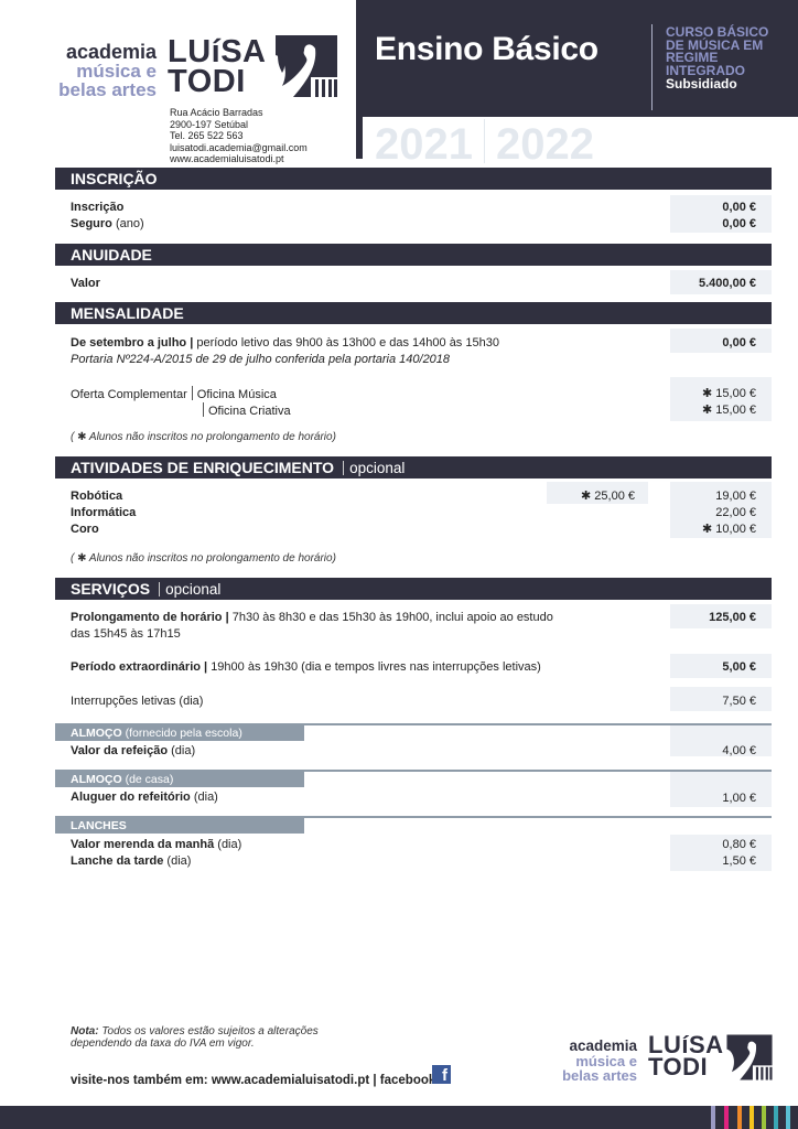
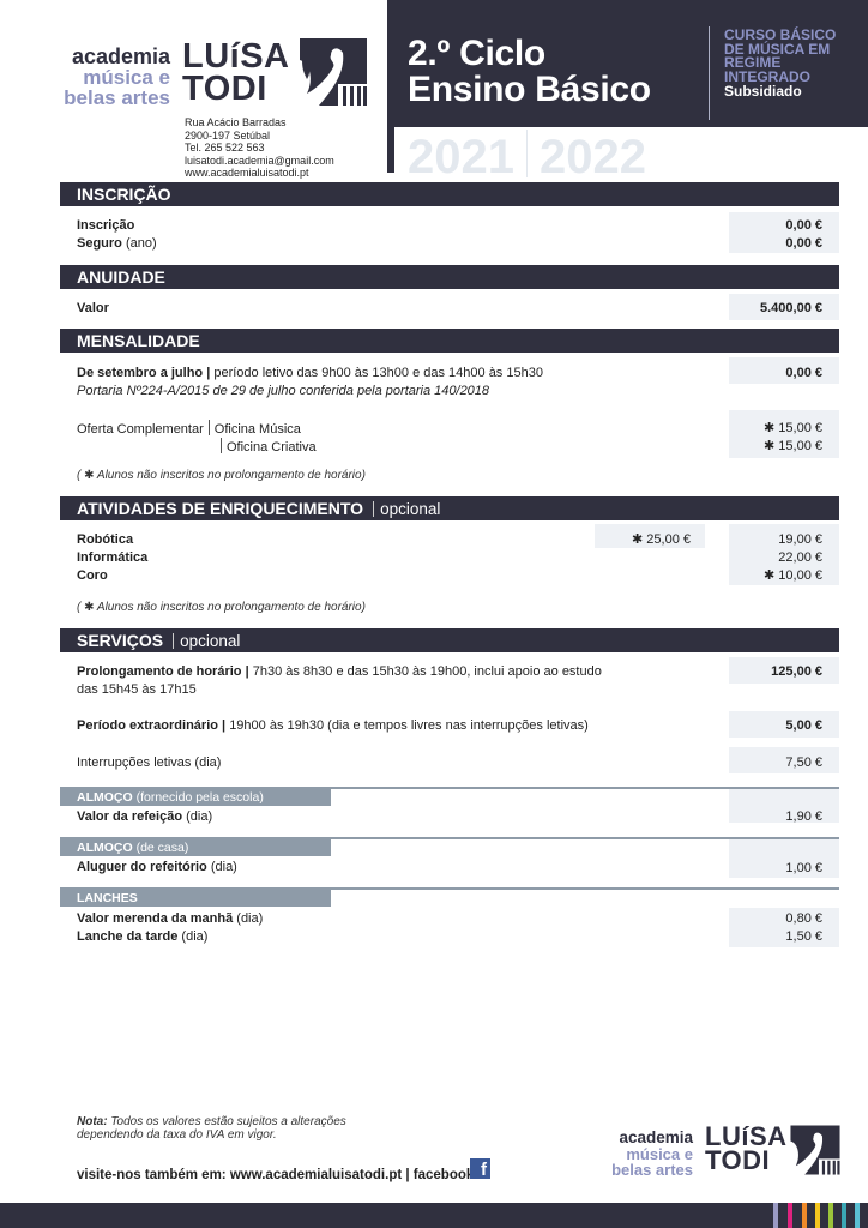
  academia
  música e
  belas artes
  LUíSA
  TODI
  Rua Acácio Barradas
  2900-197 Setúbal
  Tel. 265 522 563
  luisatodi.academia@gmail.com
  www.academialuisatodi.pt
+ 2.º Ciclo
  Ensino Básico
  CURSO BÁSICO
  DE MÚSICA EM
  REGIME
  INTEGRADO
  Subsidiado
  2021 2022
  INSCRIÇÃO
  Inscrição
  0,00 €
  Seguro (ano)
  0,00 €
  ANUIDADE
  Valor
  5.400,00 €
  MENSALIDADE
  De setembro a julho | período letivo das 9h00 às 13h00 e das 14h00 às 15h30
  0,00 €
  Portaria Nº224-A/2015 de 29 de julho conferida pela portaria 140/2018
  Oferta Complementar Oficina Música
  ✱ 15,00 €
  Oficina Criativa
  ✱ 15,00 €
  ( ✱ Alunos não inscritos no prolongamento de horário)
  ATIVIDADES DE ENRIQUECIMENTO opcional
  Robótica
  ✱ 25,00 €
  19,00 €
  Informática
  22,00 €
  Coro
  ✱ 10,00 €
  ( ✱ Alunos não inscritos no prolongamento de horário)
  SERVIÇOS opcional
  Prolongamento de horário | 7h30 às 8h30 e das 15h30 às 19h00, inclui apoio ao estudo
  das 15h45 às 17h15
  125,00 €
  Período extraordinário | 19h00 às 19h30 (dia e tempos livres nas interrupções letivas)
  5,00 €
  Interrupções letivas (dia)
  7,50 €
  ALMOÇO (fornecido pela escola)
  Valor da refeição (dia)
- 4,00 €
+ 1,90 €
  ALMOÇO (de casa)
  Aluguer do refeitório (dia)
  1,00 €
  LANCHES
  Valor merenda da manhã (dia)
  0,80 €
  Lanche da tarde (dia)
  1,50 €
  Nota: Todos os valores estão sujeitos a alterações
  dependendo da taxa do IVA em vigor.
  visite-nos também em: www.academialuisatodi.pt | faceboo
  f
  academia
  música e
  belas artes
  LUíSA
  TODI
